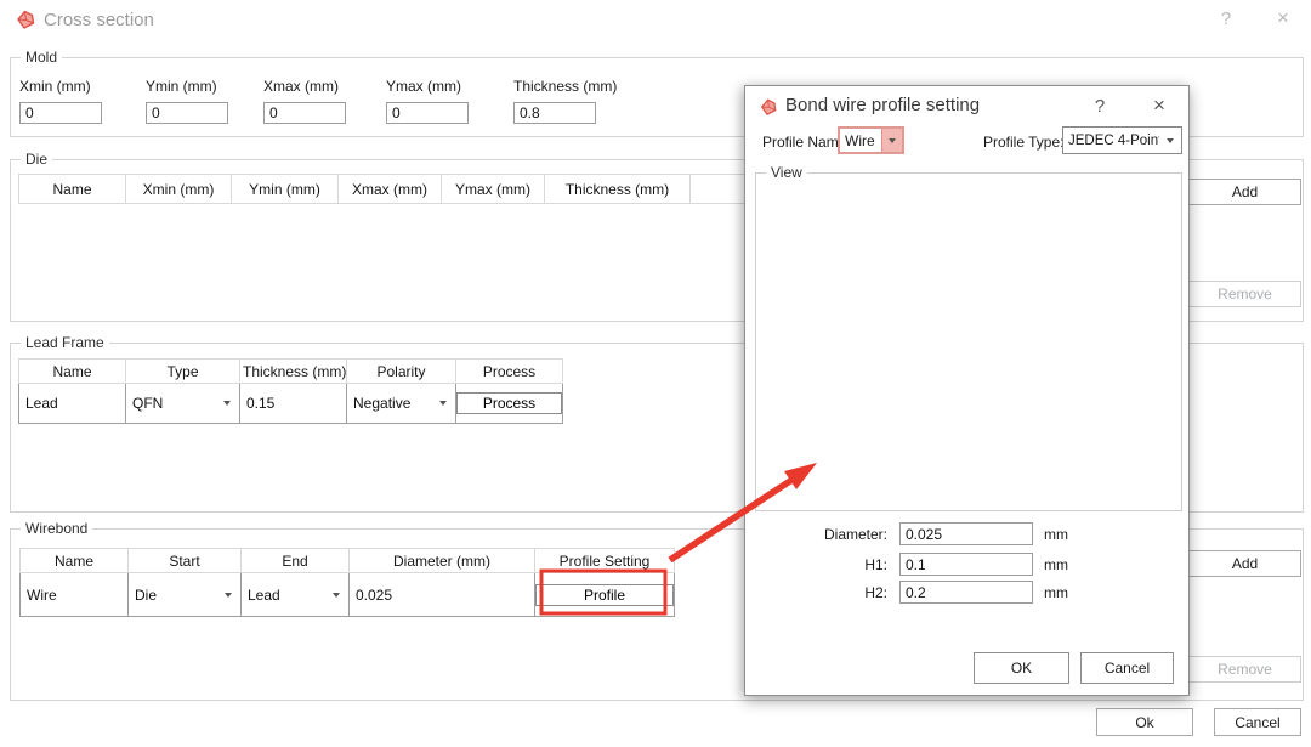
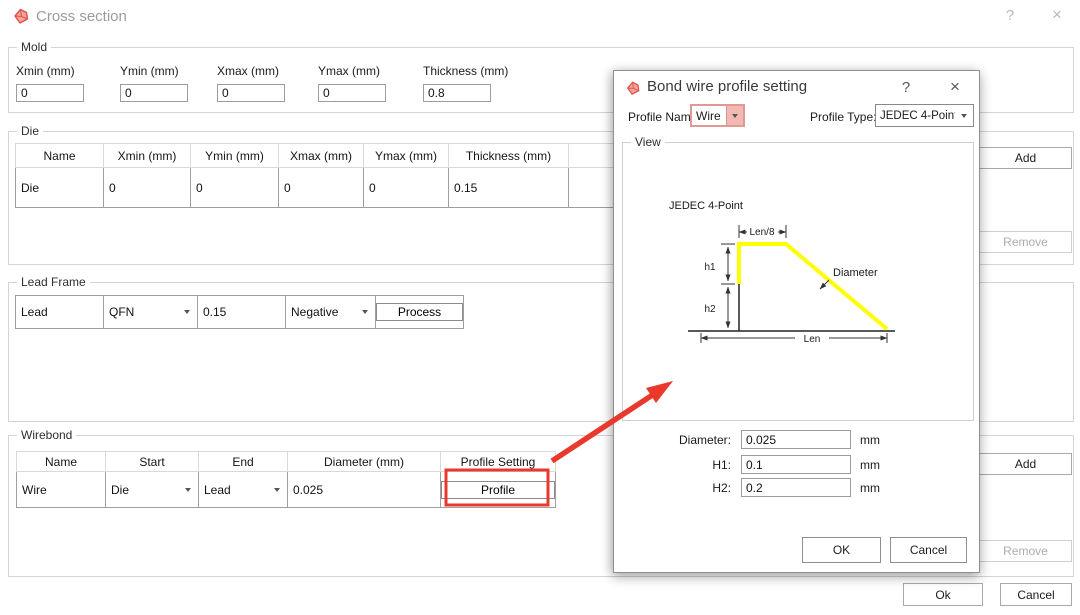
  Cross section
  ?
  ×
  Mold
  Xmin (mm)
  0
  Ymin (mm)
  0
  Xmax (mm)
  0
  Ymax (mm)
  0
  Thickness (mm)
  0.8
  Die
  Name	Xmin (mm)	Ymin (mm)	Xmax (mm)	Ymax (mm)	Thickness (mm)
+ Die	0	0	0	0	0.15
  Add
  Remove
  Lead Frame
- Name	Type	Thickness (mm)	Polarity	Process
  Lead	QFN	0.15	Negative	Process
  Wirebond
  Name	Start	End	Diameter (mm)	Profile Setting
  Wire	Die	Lead	0.025	Profile
  Add
  Remove
  Ok
  Cancel
  Bond wire profile setting
  ?
  ×
  Profile Nam
  Wire
  Profile Type
  JEDEC 4-Poin
  View
+ JEDEC 4-Point
+ Len/8
+ h1
+ h2
+ Diameter
+ Len
  Diameter:
  0.025
  mm
  H1:
  0.1
  mm
  H2:
  0.2
  mm
  OK
  Cancel
